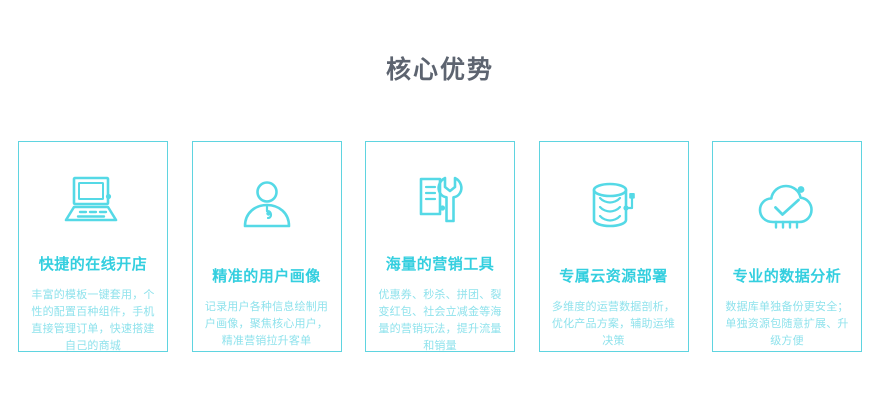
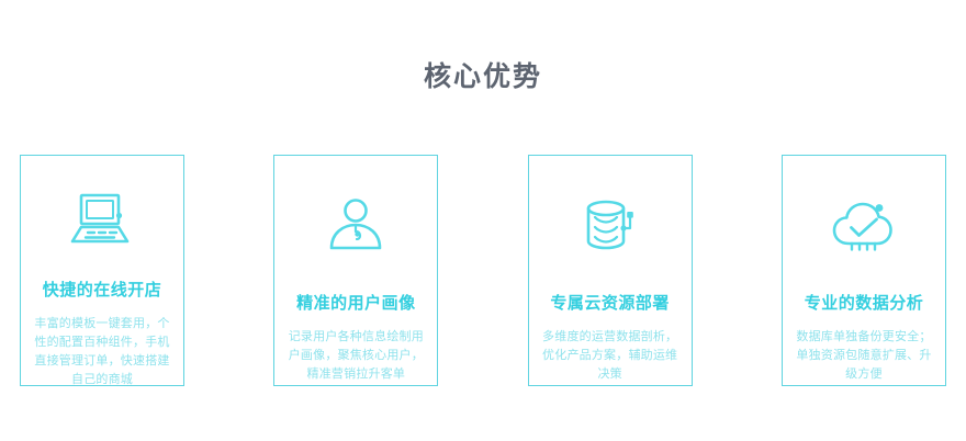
  核心优势
  快捷的在线开店
  丰富的模板一键套用，个性的配置百种组件，手机直接管理订单，快速搭建自己的商城
  精准的用户画像
  记录用户各种信息绘制用户画像，聚焦核心用户，精准营销拉升客单
- 海量的营销工具
- 优惠券、秒杀、拼团、裂变红包、社会立减金等海量的营销玩法，提升流量和销量
  专属云资源部署
  多维度的运营数据剖析，优化产品方案，辅助运维决策
  专业的数据分析
  数据库单独备份更安全；单独资源包随意扩展、升级方便
